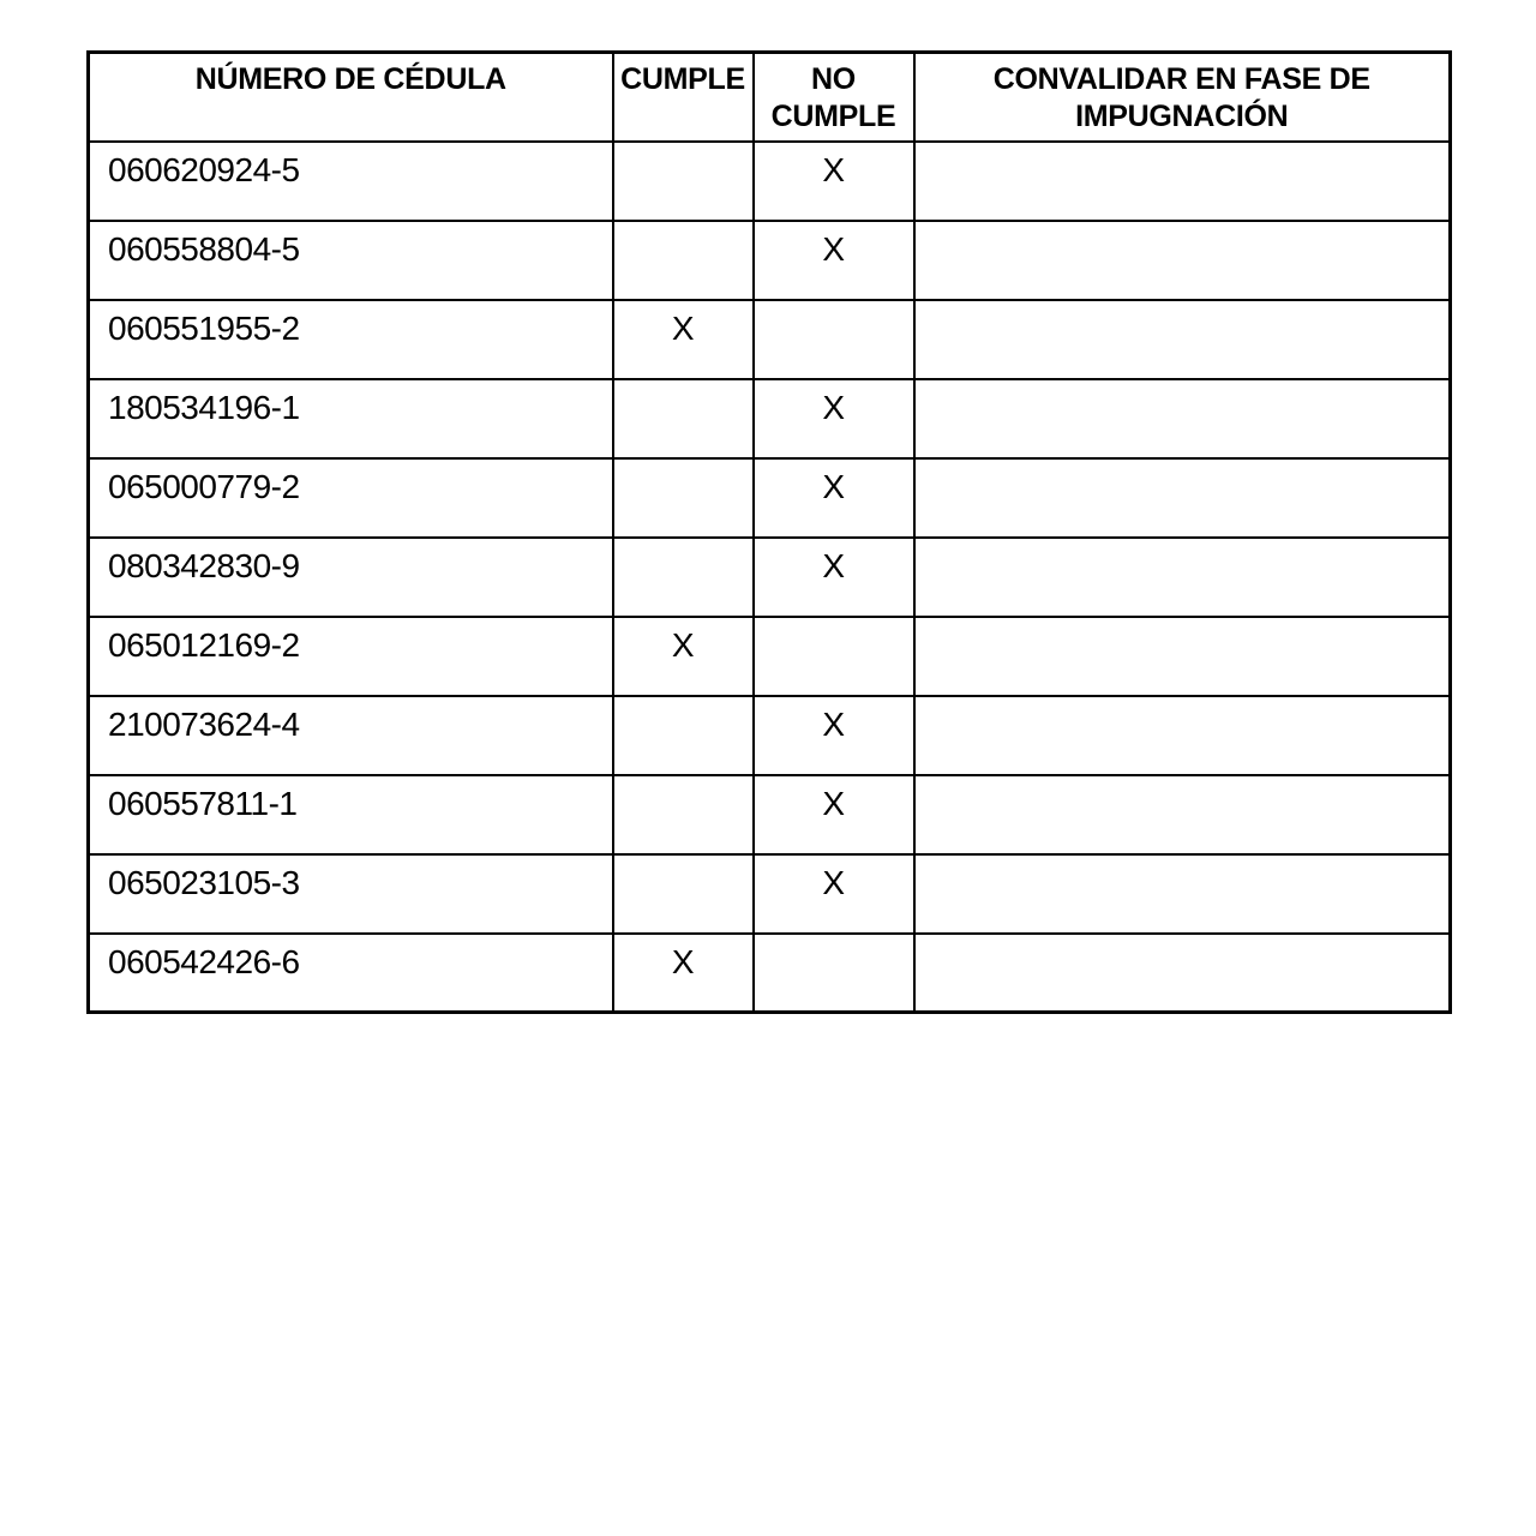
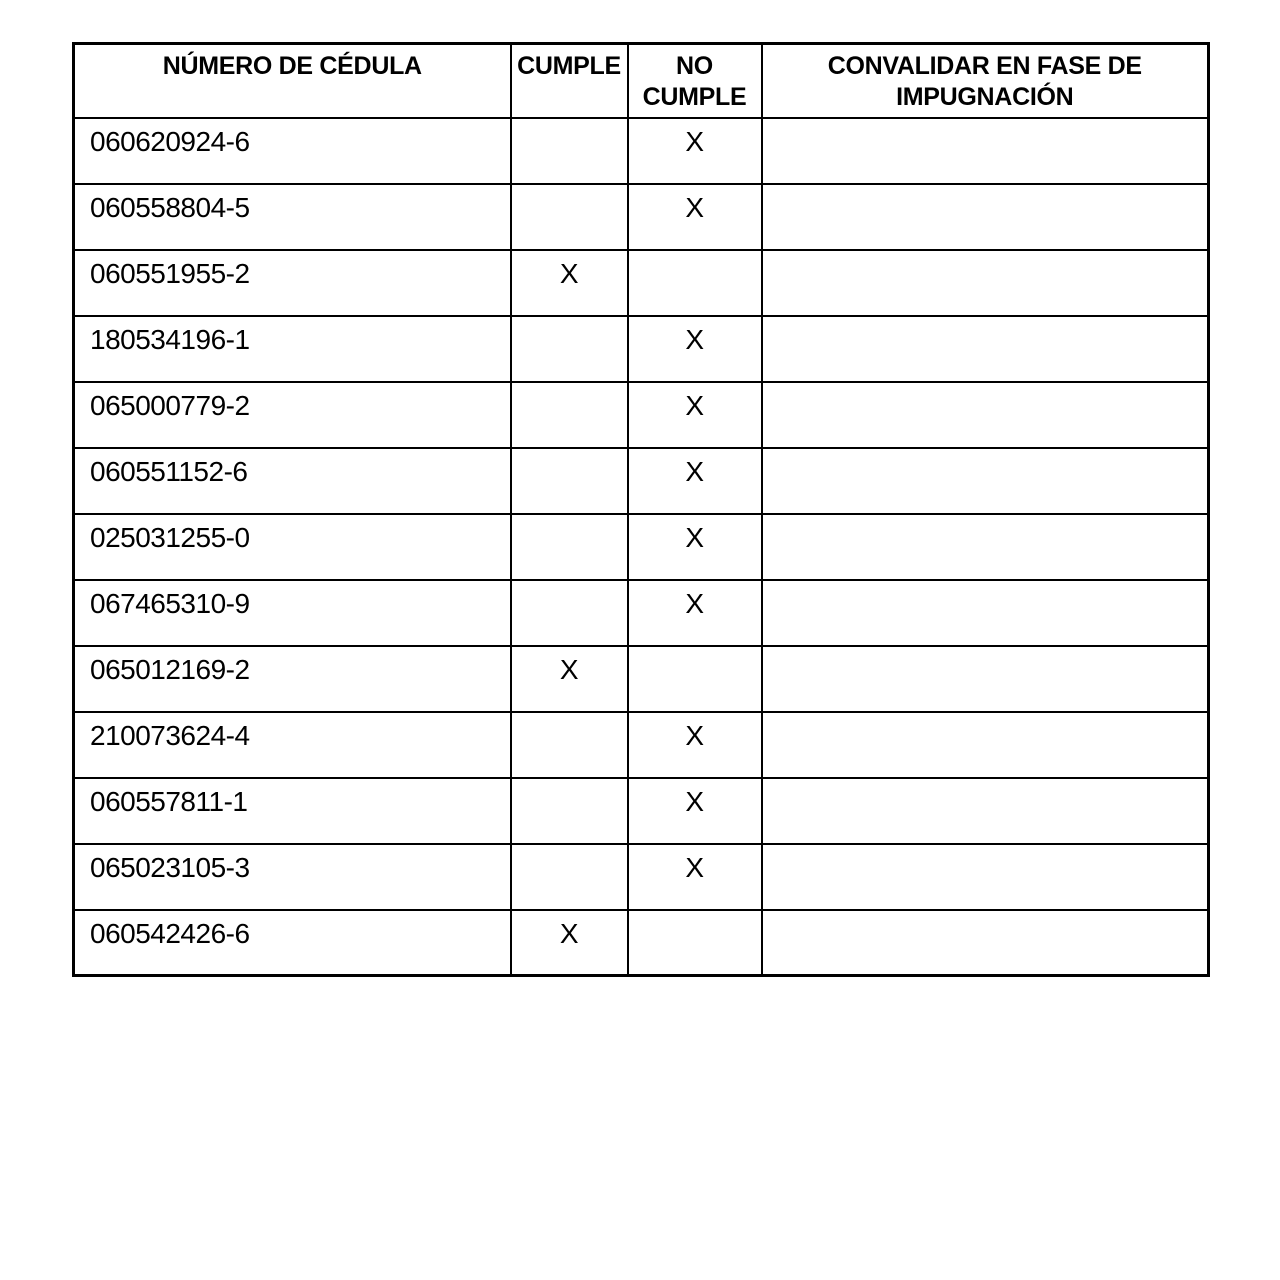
  NÚMERO DE CÉDULA	CUMPLE	NO CUMPLE	CONVALIDAR EN FASE DE IMPUGNACIÓN
- 060620924-5		X
+ 060620924-6		X
  060558804-5		X
  060551955-2	X
  180534196-1		X
  065000779-2		X
+ 060551152-6		X
+ 025031255-0		X
- 080342830-9		X
+ 067465310-9		X
  065012169-2	X
  210073624-4		X
  060557811-1		X
  065023105-3		X
  060542426-6	X
